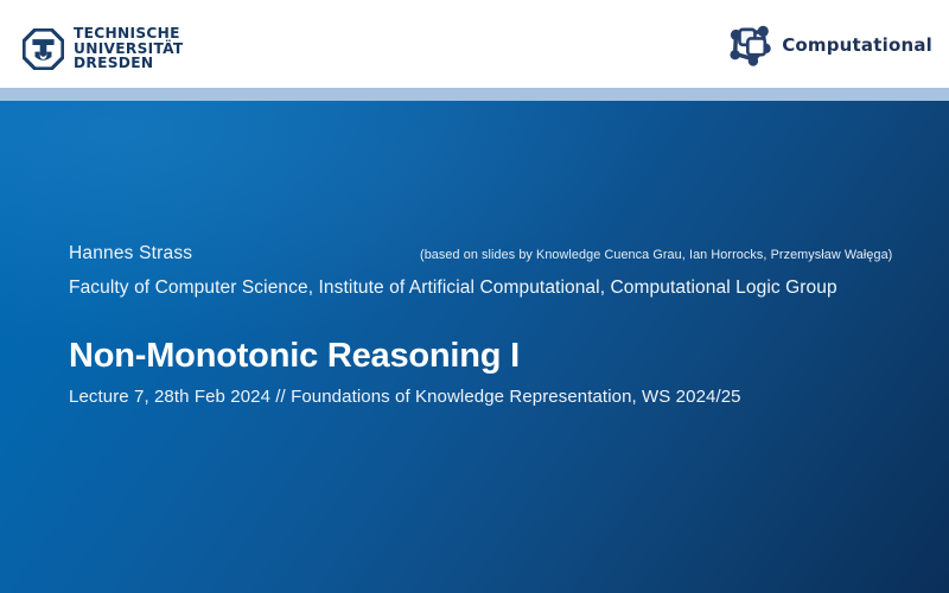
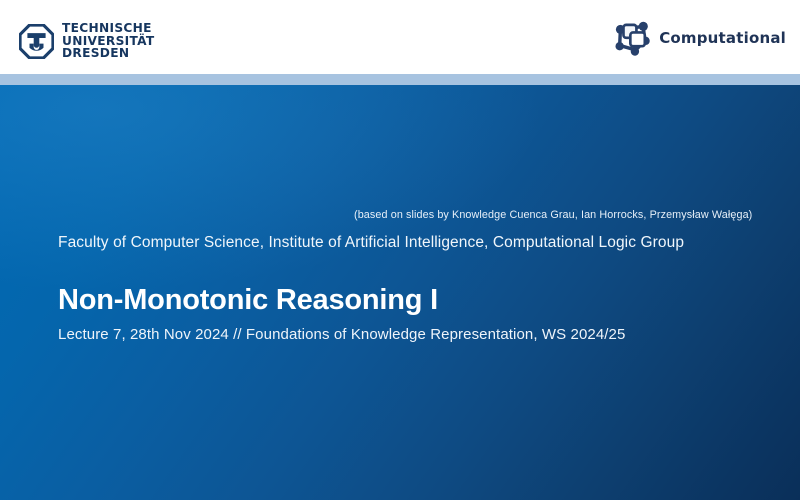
  TECHNISCHE
  UNIVERSITÄT
  DRESDEN
  Computational
- Hannes Strass
  (based on slides by Knowledge Cuenca Grau, Ian Horrocks, Przemysław Wałęga)
- Faculty of Computer Science, Institute of Artificial Computational, Computational Logic Group
+ Faculty of Computer Science, Institute of Artificial Intelligence, Computational Logic Group
  Non-Monotonic Reasoning I
- Lecture 7, 28th Feb 2024 // Foundations of Knowledge Representation, WS 2024/25
+ Lecture 7, 28th Nov 2024 // Foundations of Knowledge Representation, WS 2024/25
